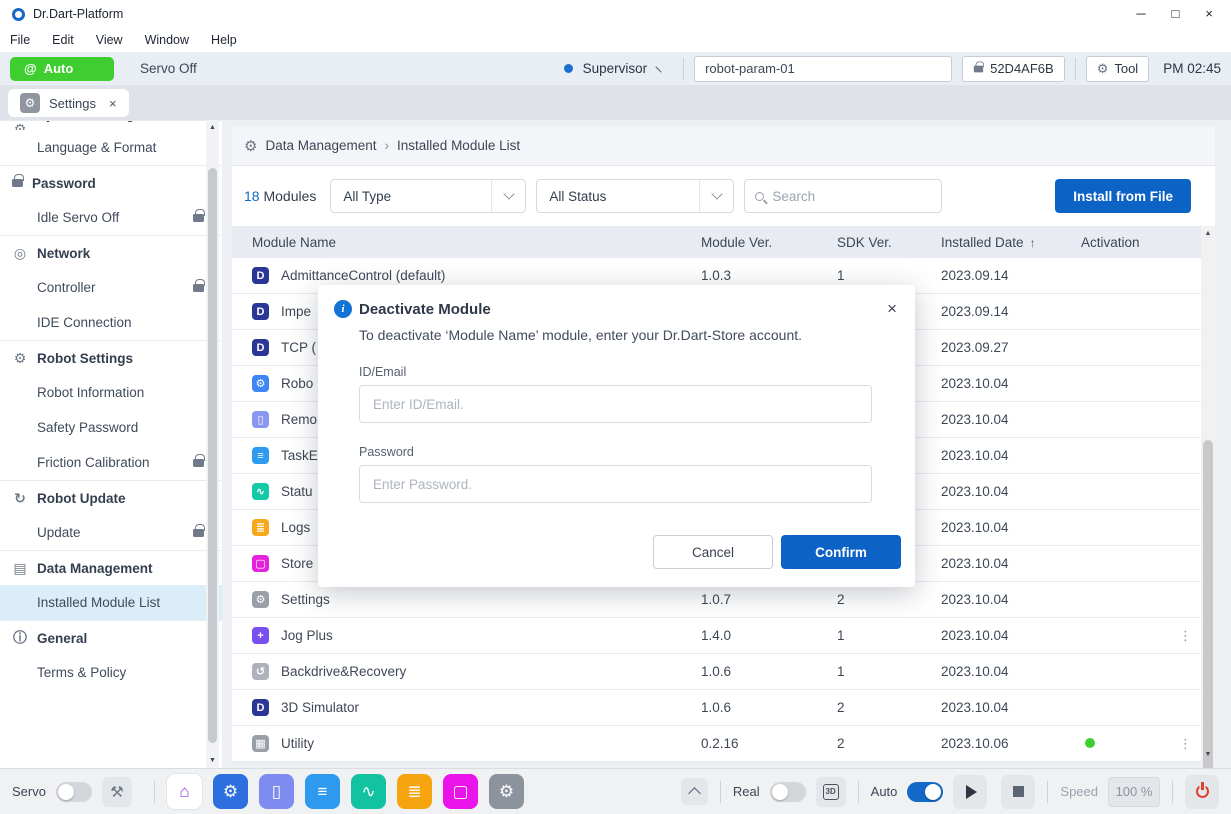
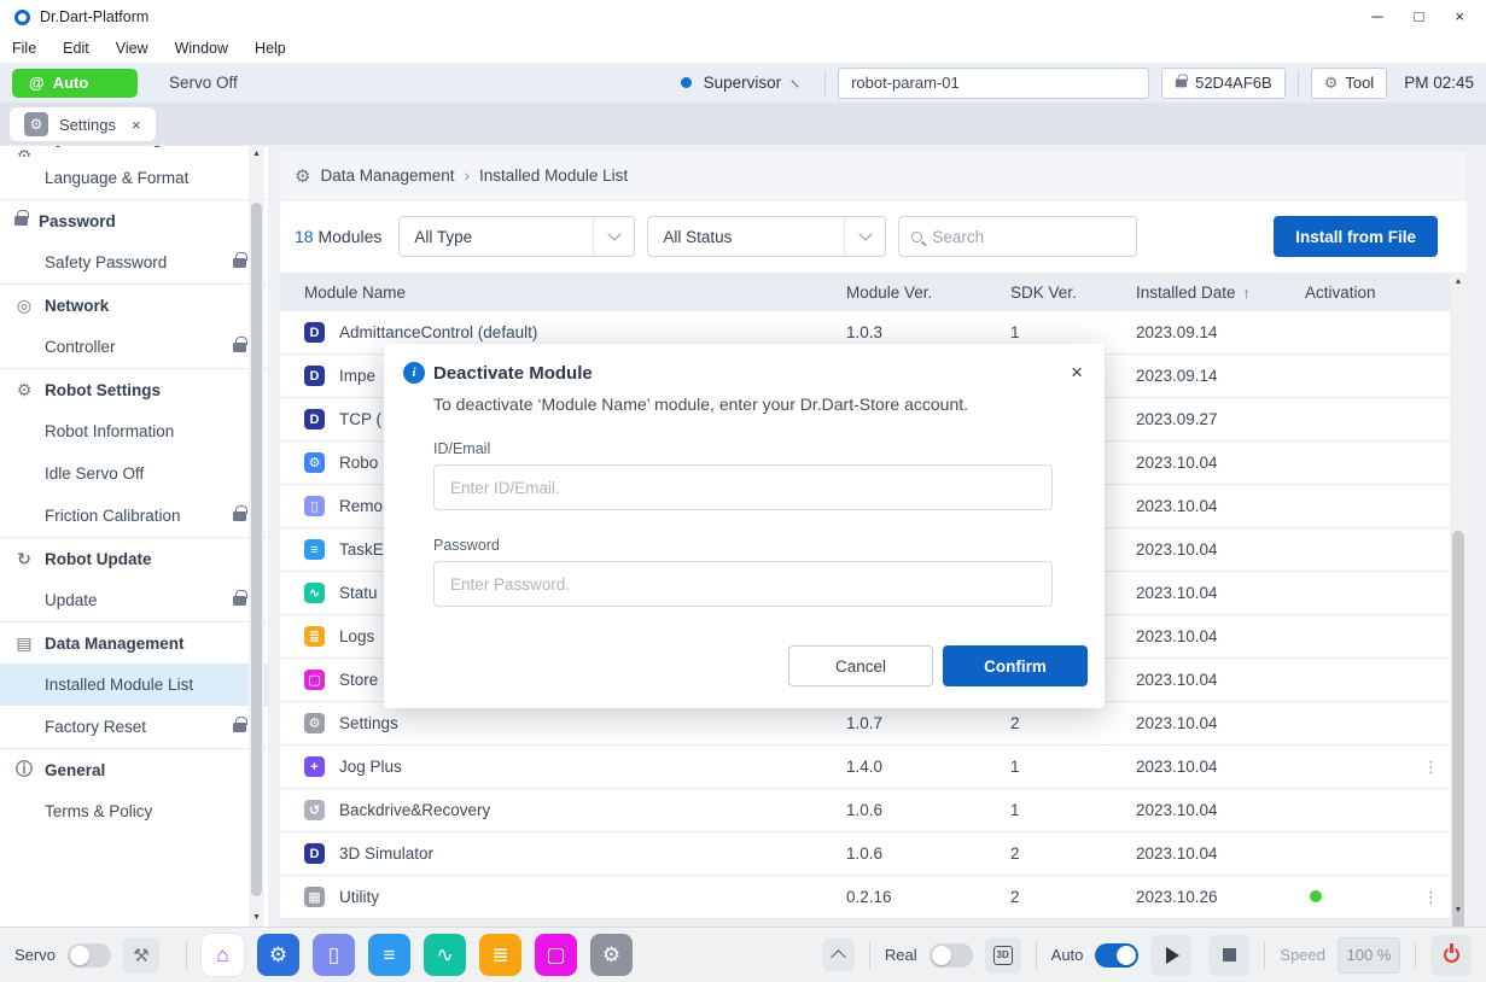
  Dr.Dart-Platform
  ─
  □
  ×
  File
  Edit
  View
  Window
  Help
  @
  Auto
  Servo Off
  Supervisor
  robot-param-01
  52D4AF6B
  ⚙
  Tool
  PM 02:45
  ⚙
  Settings
  ×
  ⚙
  Language & Format
  Password
- Idle Servo Off
+ Safety Password
  ◎
  Network
  Controller
- IDE Connection
  ⚙
  Robot Settings
  Robot Information
- Safety Password
+ Idle Servo Off
  Friction Calibration
  ↻
  Robot Update
  Update
  ▤
  Data Management
  Installed Module List
+ Factory Reset
  ⓘ
  General
  Terms & Policy
  ⚙
  Data Management
  ›
  Installed Module List
  18 Modules
  All Type
  All Status
  Search
  Install from File
  Module Name
  Module Ver.
  SDK Ver.
  Installed Date ↑
  Activation
  D
  AdmittanceControl (default)
  1.0.3
  1
  2023.09.14
  D
  Impe
  2023.09.14
  D
  TCP (
  2023.09.27
  ⚙
  Robo
  2023.10.04
  ▯
  Remo
  2023.10.04
  ≡
  TaskE
  2023.10.04
  ∿
  Statu
  2023.10.04
  ≣
  Logs
  2023.10.04
  ▢
  Store
  2023.10.04
  ⚙
  Settings
  1.0.7
  2
  2023.10.04
  +
  Jog Plus
  1.4.0
  1
  2023.10.04
  ⋮
  ↺
  Backdrive&Recovery
  1.0.6
  1
  2023.10.04
  D
  3D Simulator
  1.0.6
  2
  2023.10.04
  ▦
  Utility
  0.2.16
  2
- 2023.10.06
+ 2023.10.26
  ⋮
  i
  Deactivate Module
  ×
  To deactivate ‘Module Name’ module, enter your Dr.Dart-Store account.
  ID/Email
  Enter ID/Email.
  Password
  Enter Password.
  Cancel
  Confirm
  Servo
  ⚒
  ⌂
  ⚙
  ▯
  ≡
  ∿
  ≣
  ▢
  ⚙
  Real
  3D
  Auto
  Speed
  100 %
